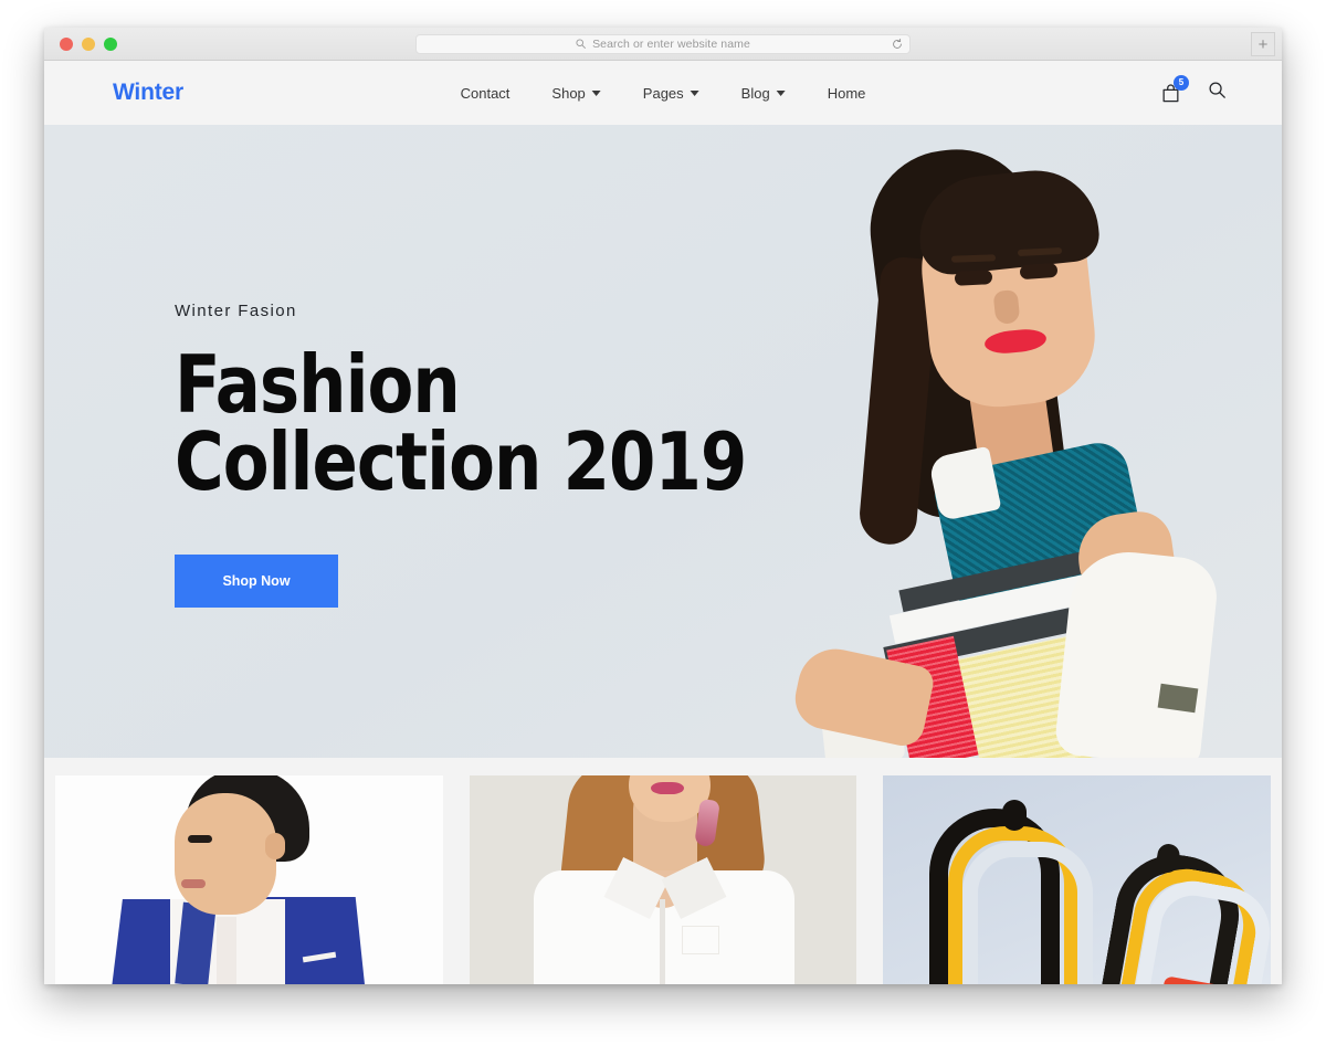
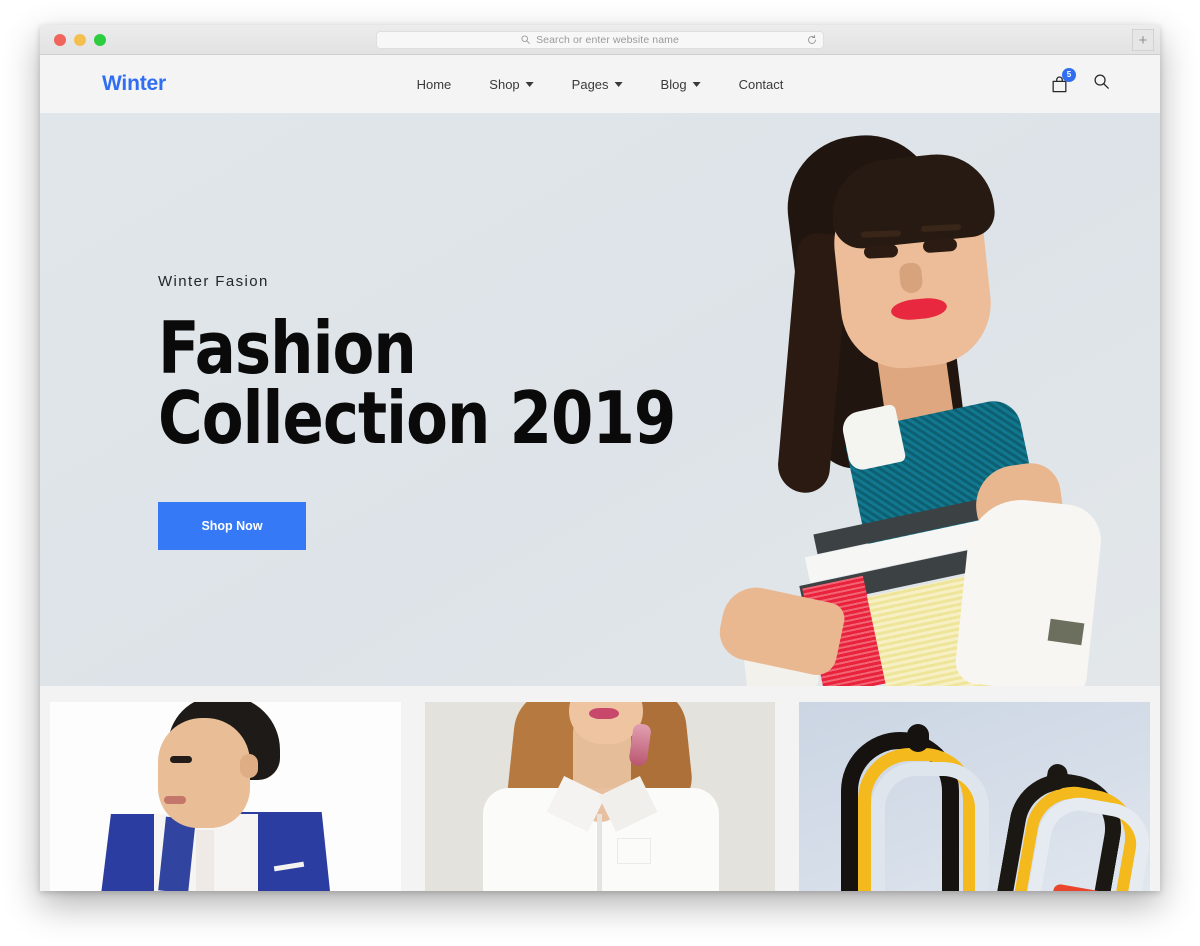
  Search or enter website name
  +
  Winter
- Contact
+ Home
  Shop
  Pages
  Blog
- Home
+ Contact
  5
  Winter Fasion
  Fashion
  Collection 2019
  Shop Now
